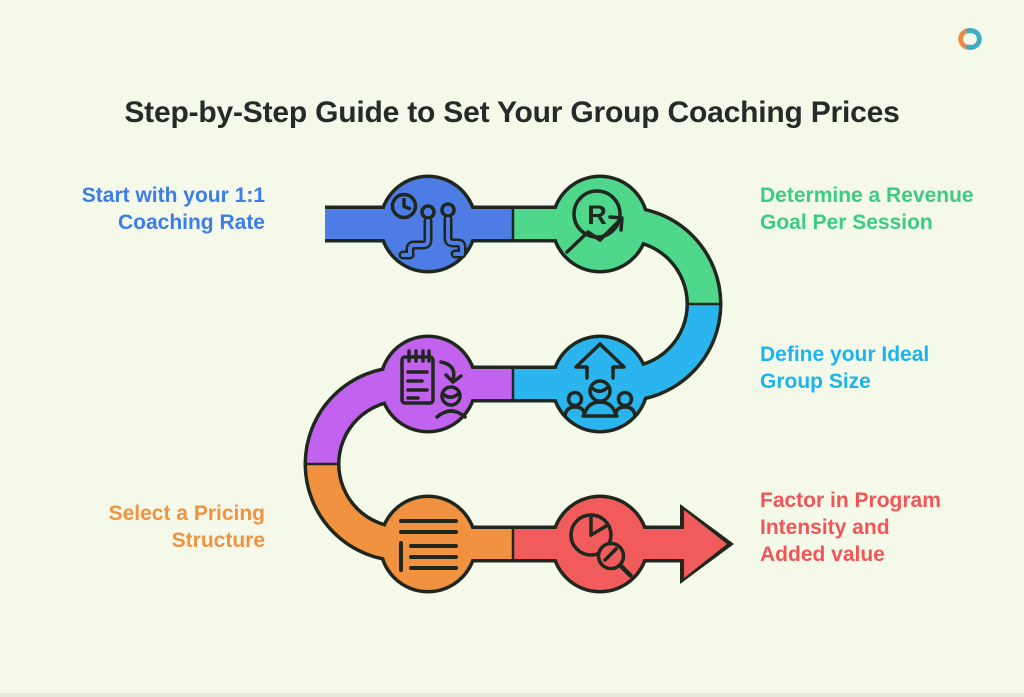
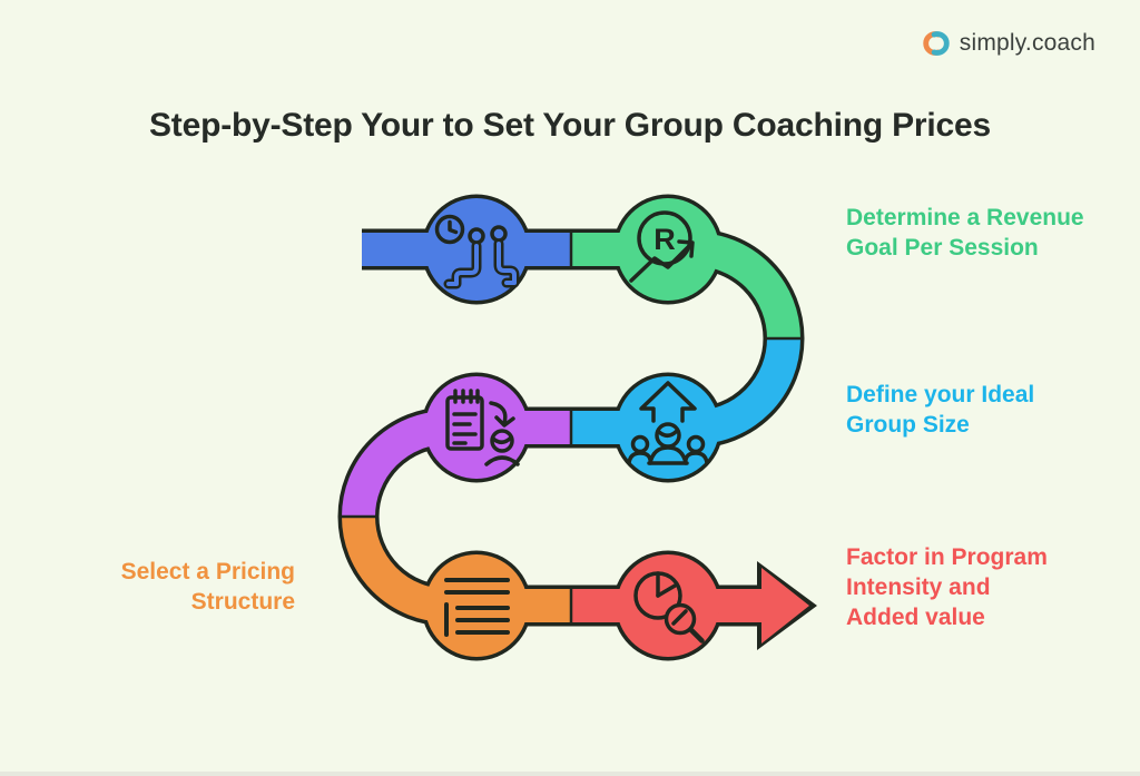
+ simply.coach
- Step-by-Step Guide to Set Your Group Coaching Prices
+ Step-by-Step Your to Set Your Group Coaching Prices
  R
- Start with your 1:1
- Coaching Rate
  Determine a Revenue
  Goal Per Session
  Define your Ideal
  Group Size
  Select a Pricing
  Structure
  Factor in Program
  Intensity and
  Added value
